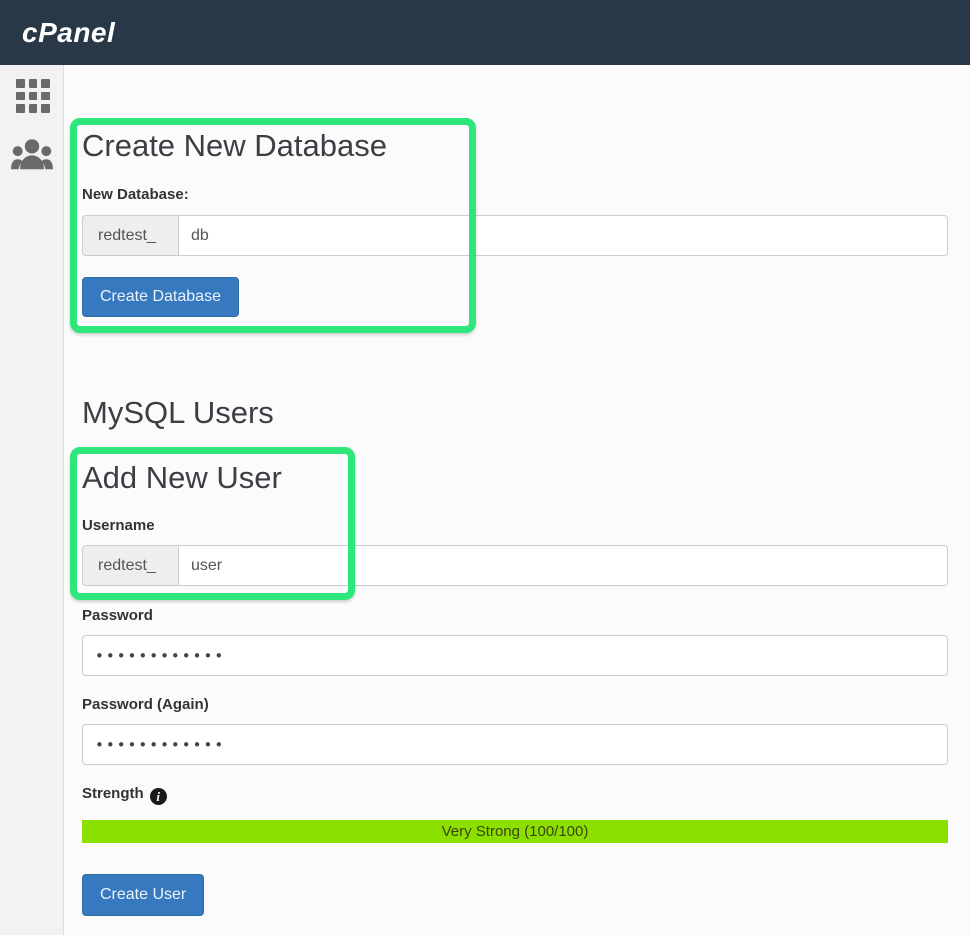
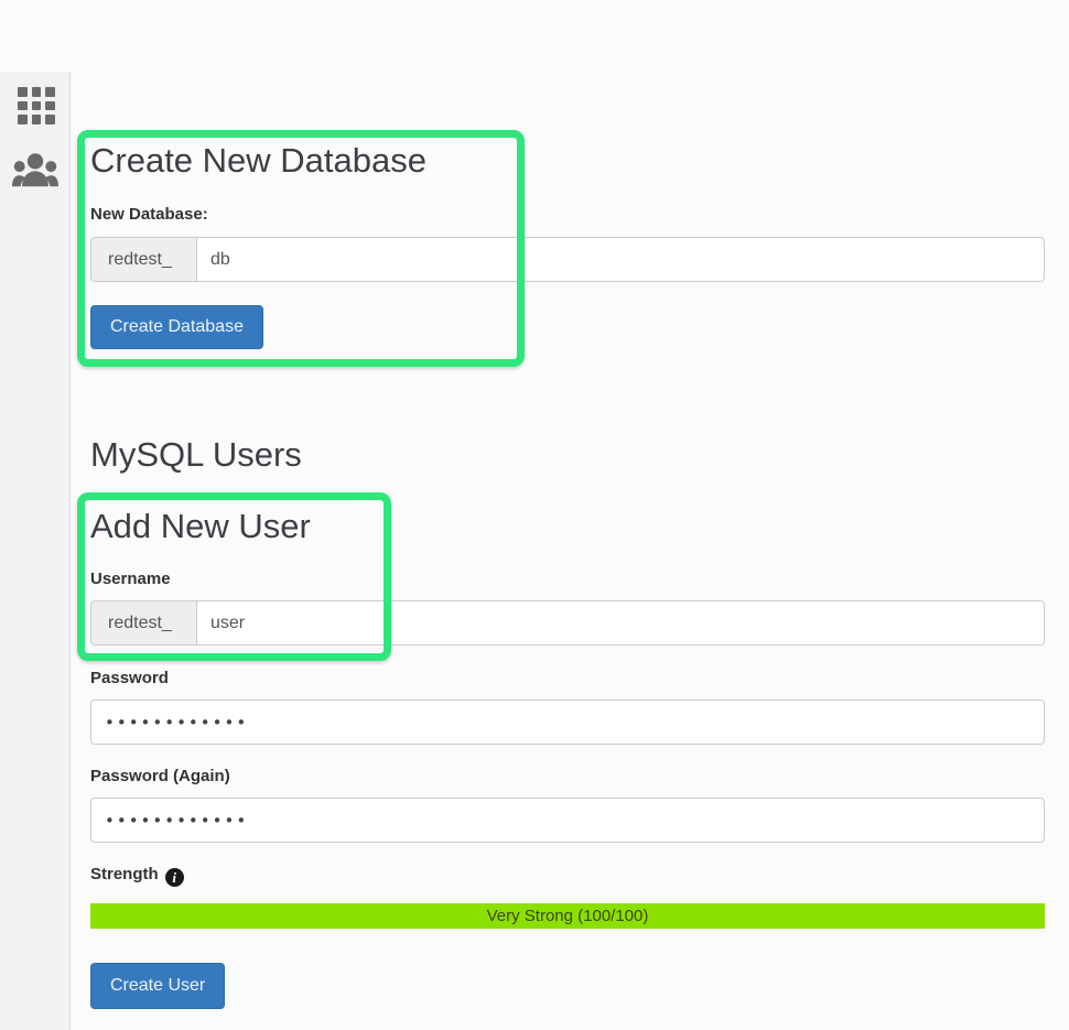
- cPanel
  Create New Database
  New Database:
  redtest_
  db
  Create Database
  MySQL Users
  Add New User
  Username
  redtest_
  user
  Password
  ••••••••••••
  Password (Again)
  ••••••••••••
  Strength i
  Very Strong (100/100)
  Create User
